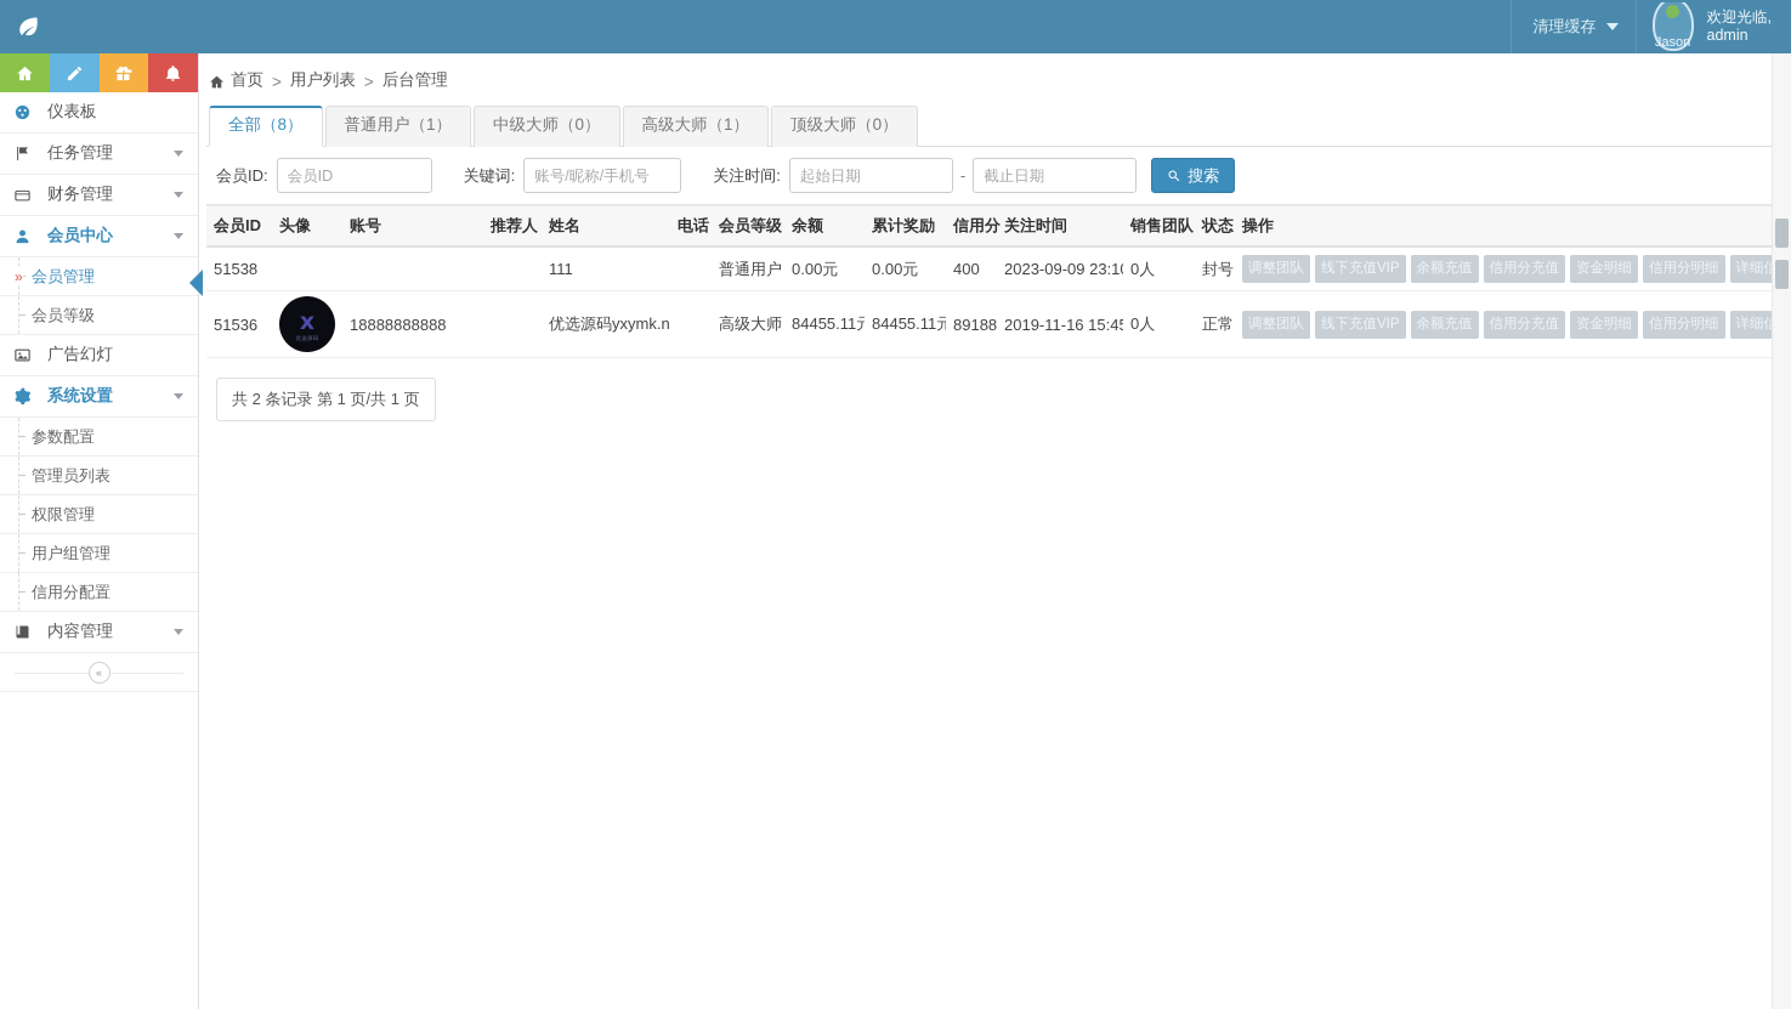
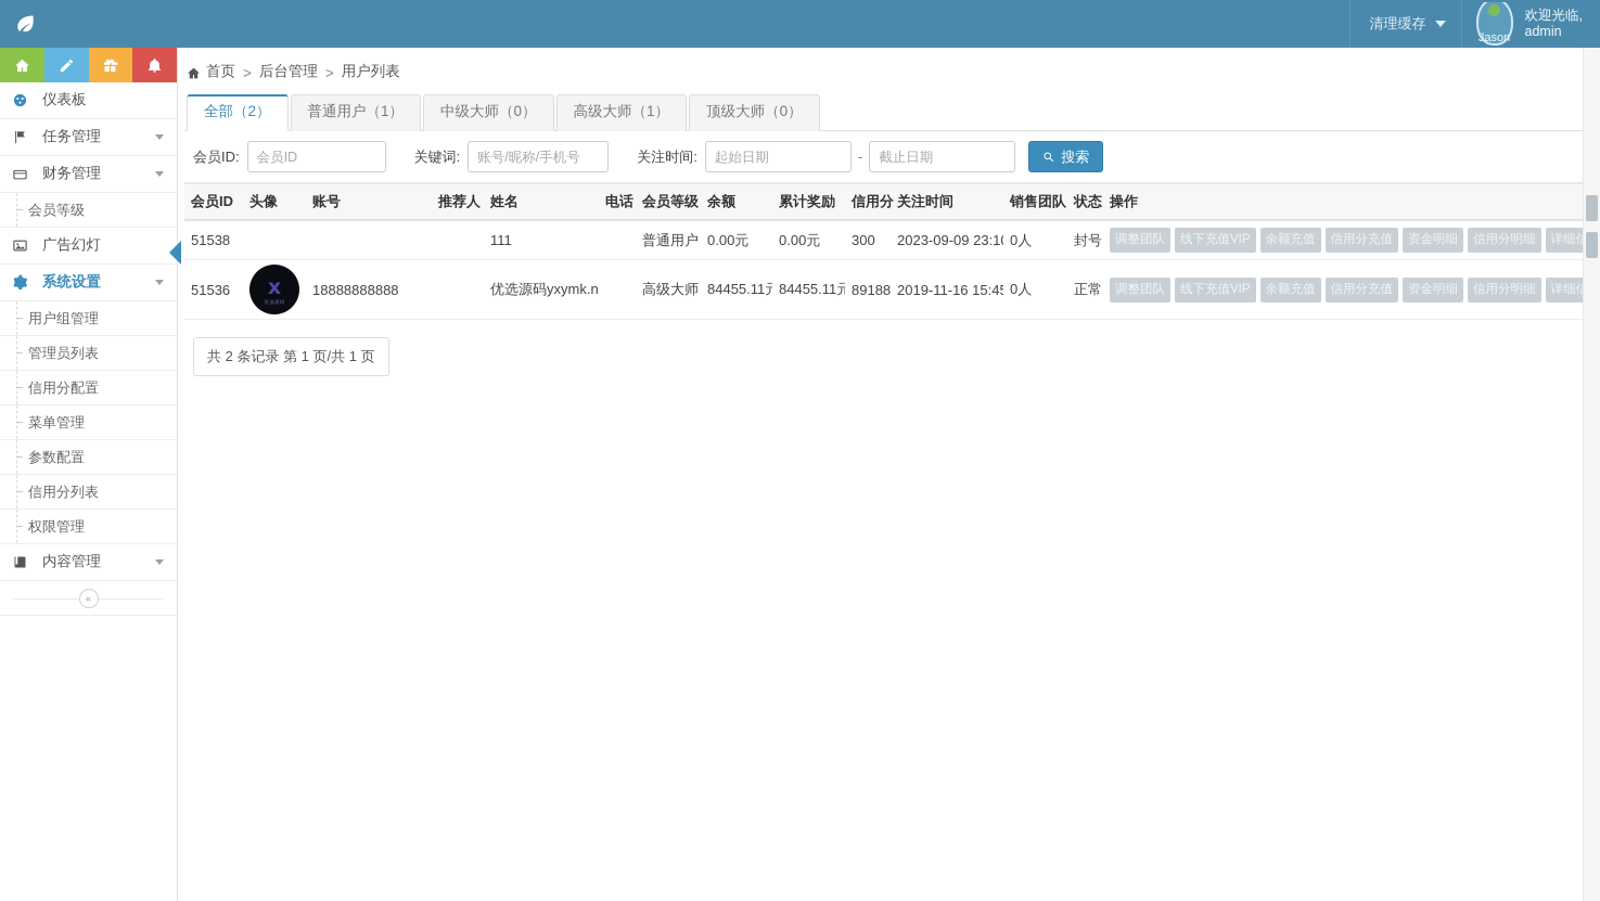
  清理缓存
  Jason
  欢迎光临,
  admin
  仪表板
  任务管理
  财务管理
- 会员中心
- »
- 会员管理
  会员等级
  广告幻灯
  系统设置
- 参数配置
+ 用户组管理
  管理员列表
- 权限管理
+ 信用分配置
+ 菜单管理
- 用户组管理
+ 参数配置
+ 信用分列表
- 信用分配置
+ 权限管理
  内容管理
  «
  首页
  >
- 用户列表
+ 后台管理
  >
- 后台管理
+ 用户列表
- 全部（8）
+ 全部（2）
  普通用户（1）
  中级大师（0）
  高级大师（1）
  顶级大师（0）
  会员ID:
  会员ID
  关键词:
  账号/昵称/手机号
  关注时间:
  起始日期
  -
  截止日期
  搜索
  会员ID	头像	账号	推荐人	姓名	电话	会员等级	余额	累计奖励	信用分	关注时间	销售团队	状态	操作
- 51538				111		普通用户	0.00元	0.00元	400	2023-09-09 23:1	0人	封号	调整团队 线下充值VIP 余额充值 信用分充值 资金明细 信用分明细 详细
+ 51538				111		普通用户	0.00元	0.00元	300	2023-09-09 23:1	0人	封号	调整团队 线下充值VIP 余额充值 信用分充值 资金明细 信用分明细 详细
  51536	x	18888888888		优选源码yxymk.n		高级大师	84455.11元	84455.11元	89188	2019-11-16 15:4	0人	正常	调整团队 线下充值VIP 余额充值 信用分充值 资金明细 信用分明细 详细
  共 2 条记录 第 1 页/共 1 页
